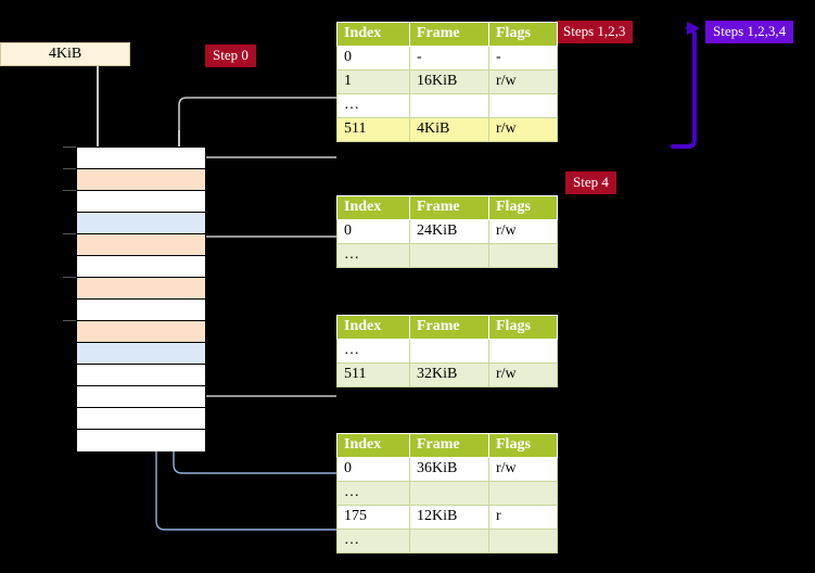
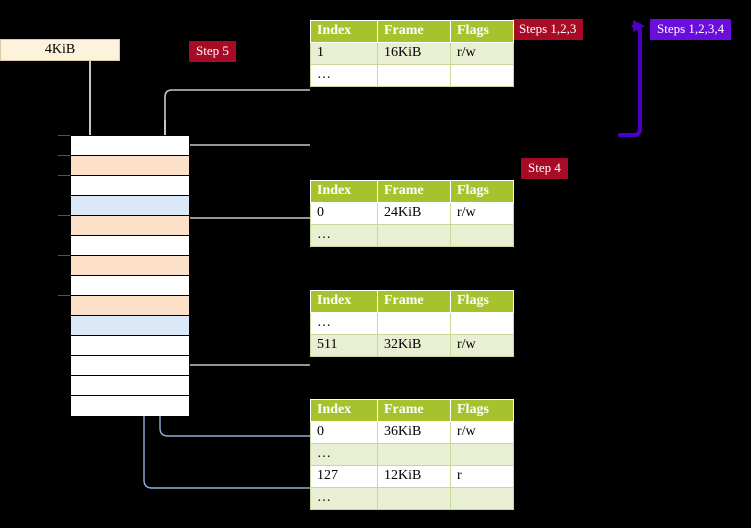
  4KiB
- Step 0
+ Step 5
  Steps 1,2,3
  Steps 1,2,3,4
  Step 4
  Index	Frame	Flags
- 0	-	-
  1	16KiB	r/w
  …
- 511	4KiB	r/w
  Index	Frame	Flags
  0	24KiB	r/w
  …
  Index	Frame	Flags
  …
  511	32KiB	r/w
  Index	Frame	Flags
  0	36KiB	r/w
  …
- 175	12KiB	r
+ 127	12KiB	r
  …
